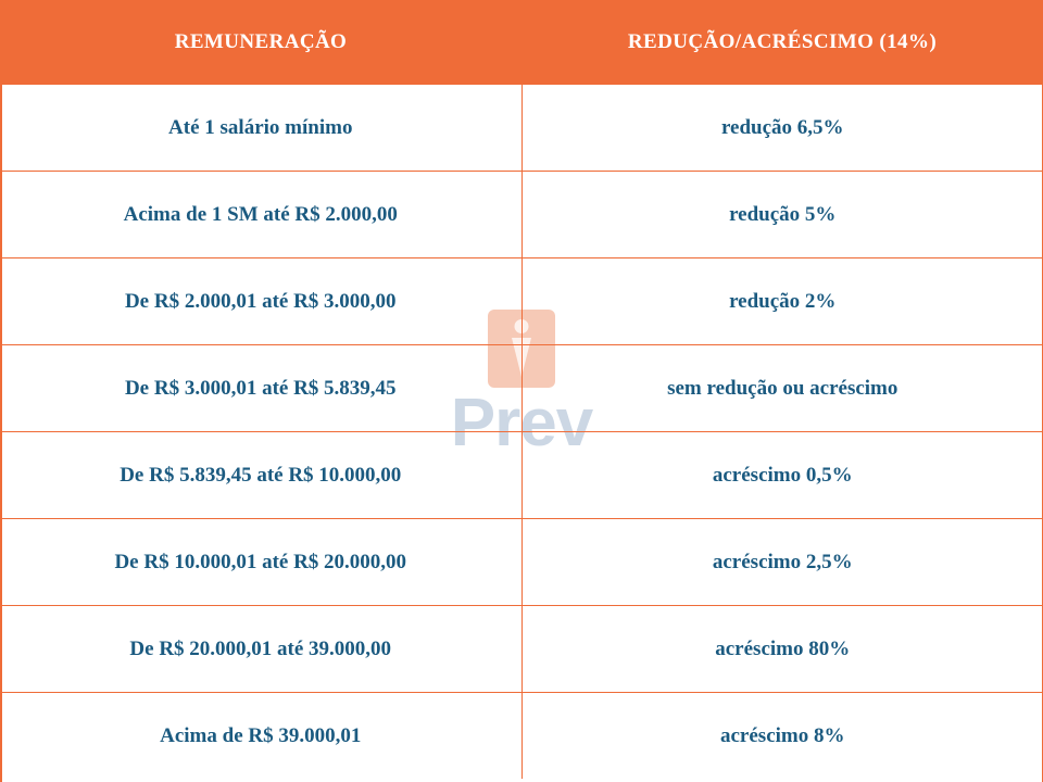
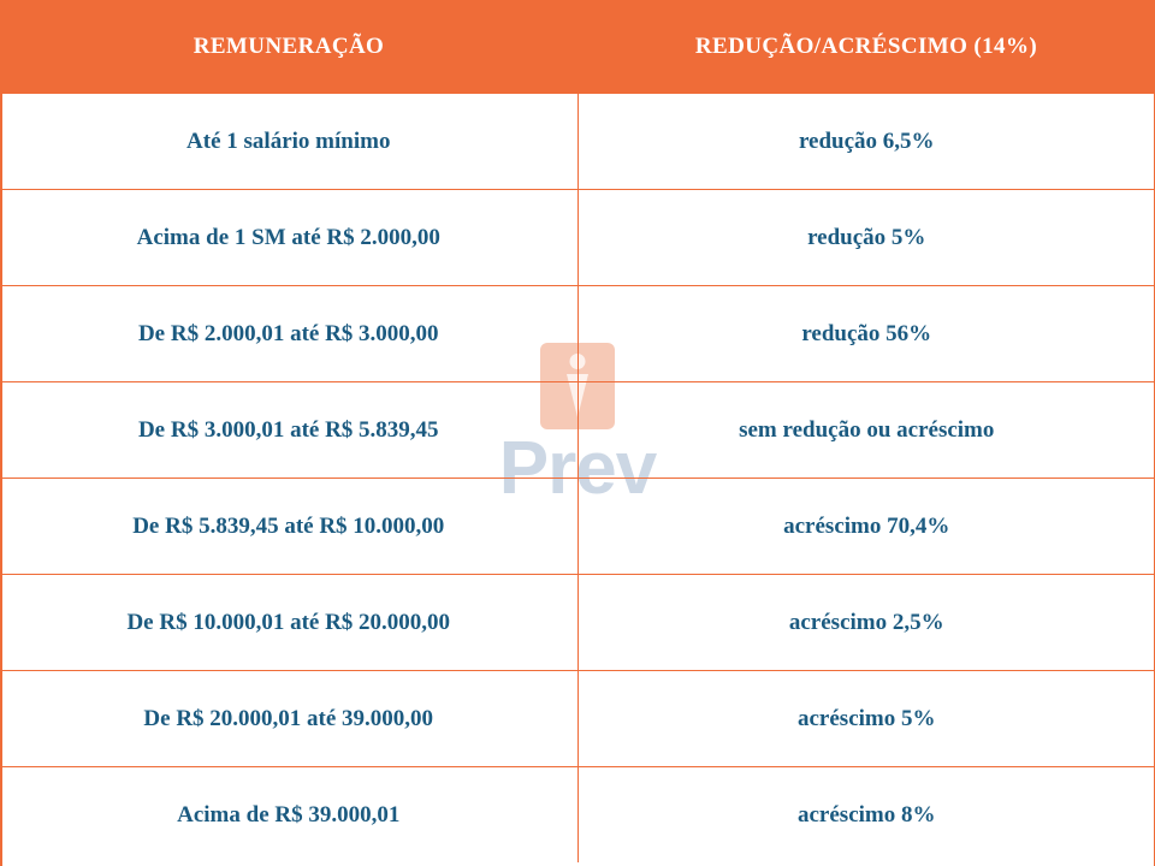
  Prev
  REMUNERAÇÃO	REDUÇÃO/ACRÉSCIMO (14%)
  Até 1 salário mínimo	redução 6,5%
  Acima de 1 SM até R$ 2.000,00	redução 5%
- De R$ 2.000,01 até R$ 3.000,00	redução 2%
+ De R$ 2.000,01 até R$ 3.000,00	redução 56%
  De R$ 3.000,01 até R$ 5.839,45	sem redução ou acréscimo
- De R$ 5.839,45 até R$ 10.000,00	acréscimo 0,5%
+ De R$ 5.839,45 até R$ 10.000,00	acréscimo 70,4%
  De R$ 10.000,01 até R$ 20.000,00	acréscimo 2,5%
- De R$ 20.000,01 até 39.000,00	acréscimo 80%
+ De R$ 20.000,01 até 39.000,00	acréscimo 5%
  Acima de R$ 39.000,01	acréscimo 8%
